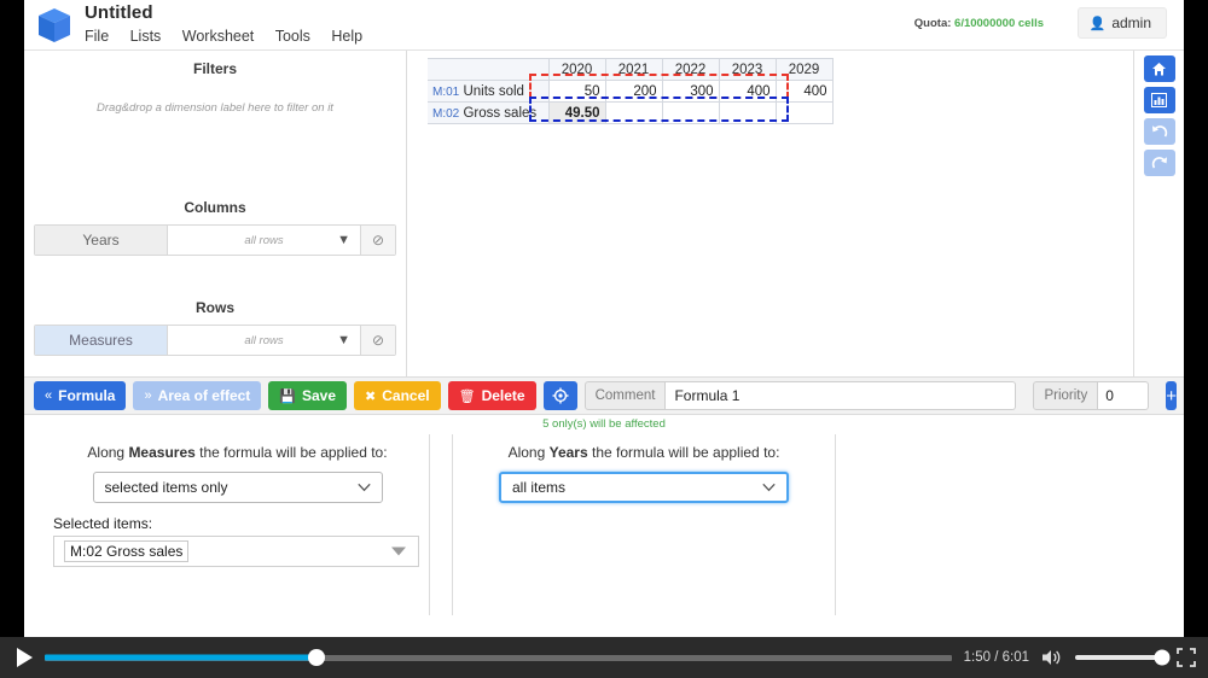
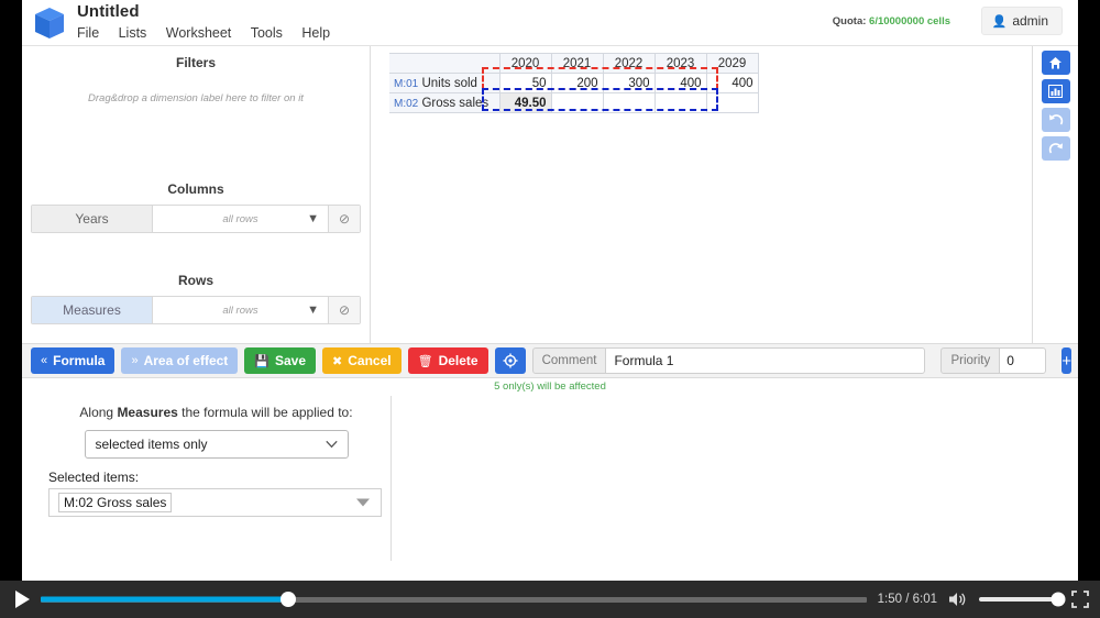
  Untitled
  File Lists Worksheet Tools Help
  Quota: 6/10000000 cells
  👤
  admin
  Filters
  Drag&drop a dimension label here to filter on it
  Columns
  Years
  all rows
  ▼
  ⊘
  Rows
  Measures
  all rows
  ▼
  ⊘
  	2020	2021	2022	2023	2029
  M:01 Units sold	50	200	300	400	400
  M:02 Gross sales	49.50
  «
  Formula
  »
  Area of effect
  💾
  Save
  ✖
  Cancel
  🗑
  Delete
  Comment
  Formula 1
  Priority
  0
  +
  5 only(s) will be affected
  Along Measures the formula will be applied to:
  selected items only
  Selected items:
  M:02 Gross sales
- Along Years the formula will be applied to:
- all items
  1:50 / 6:01
